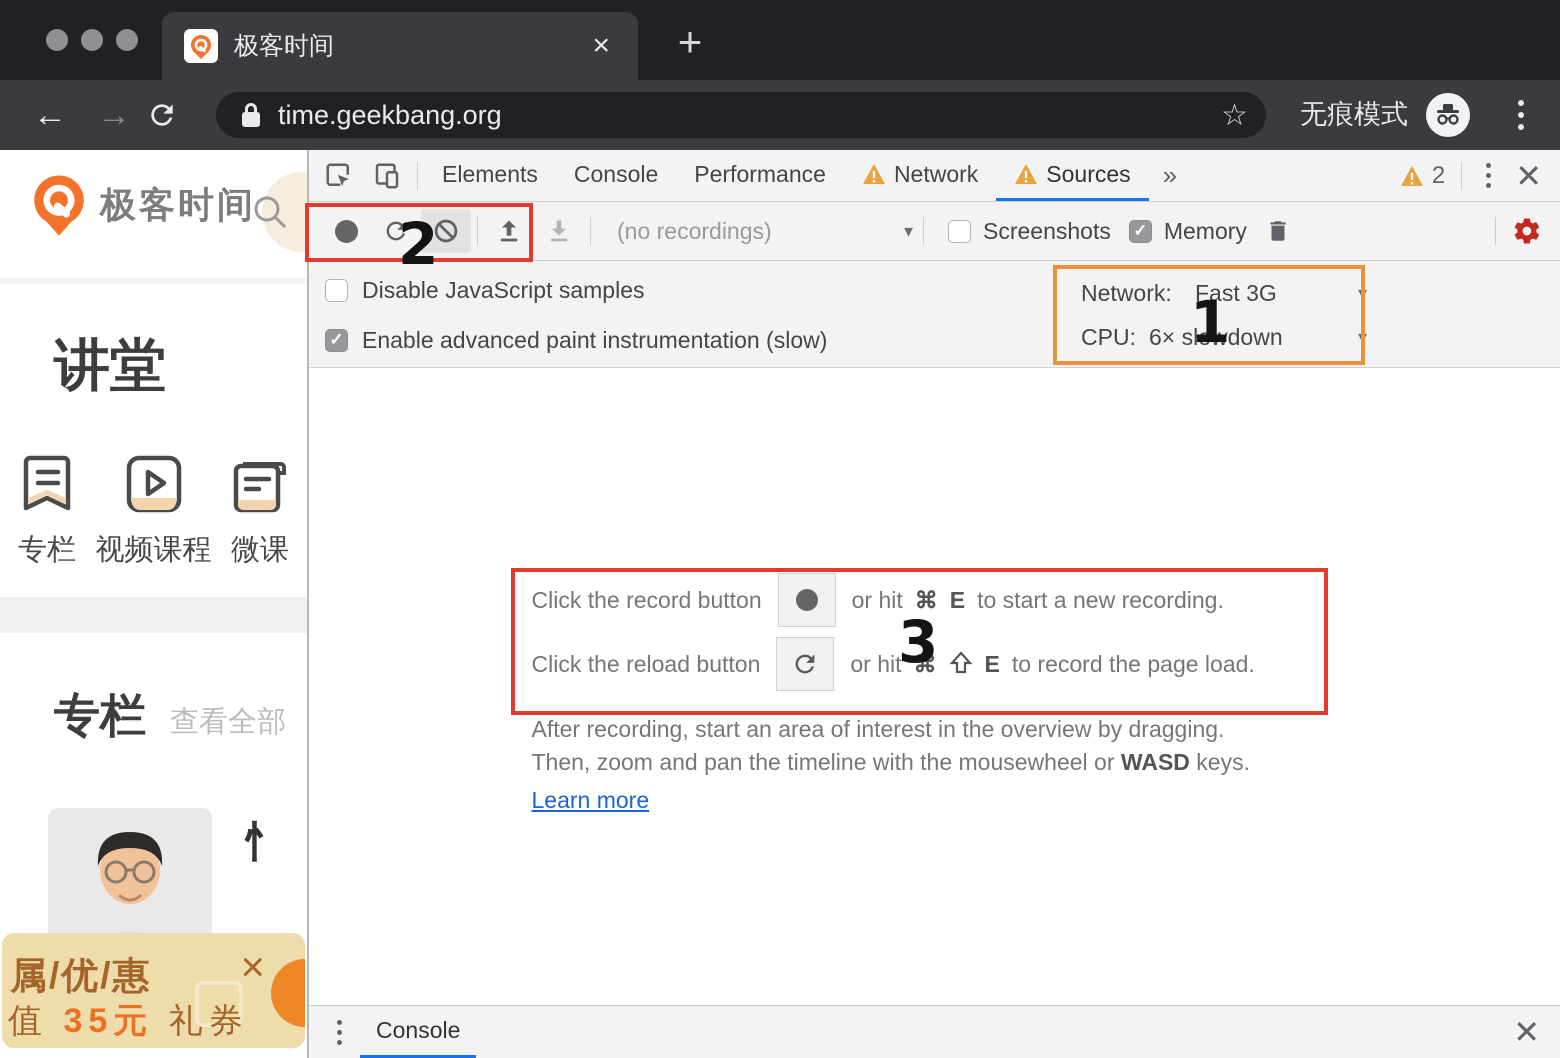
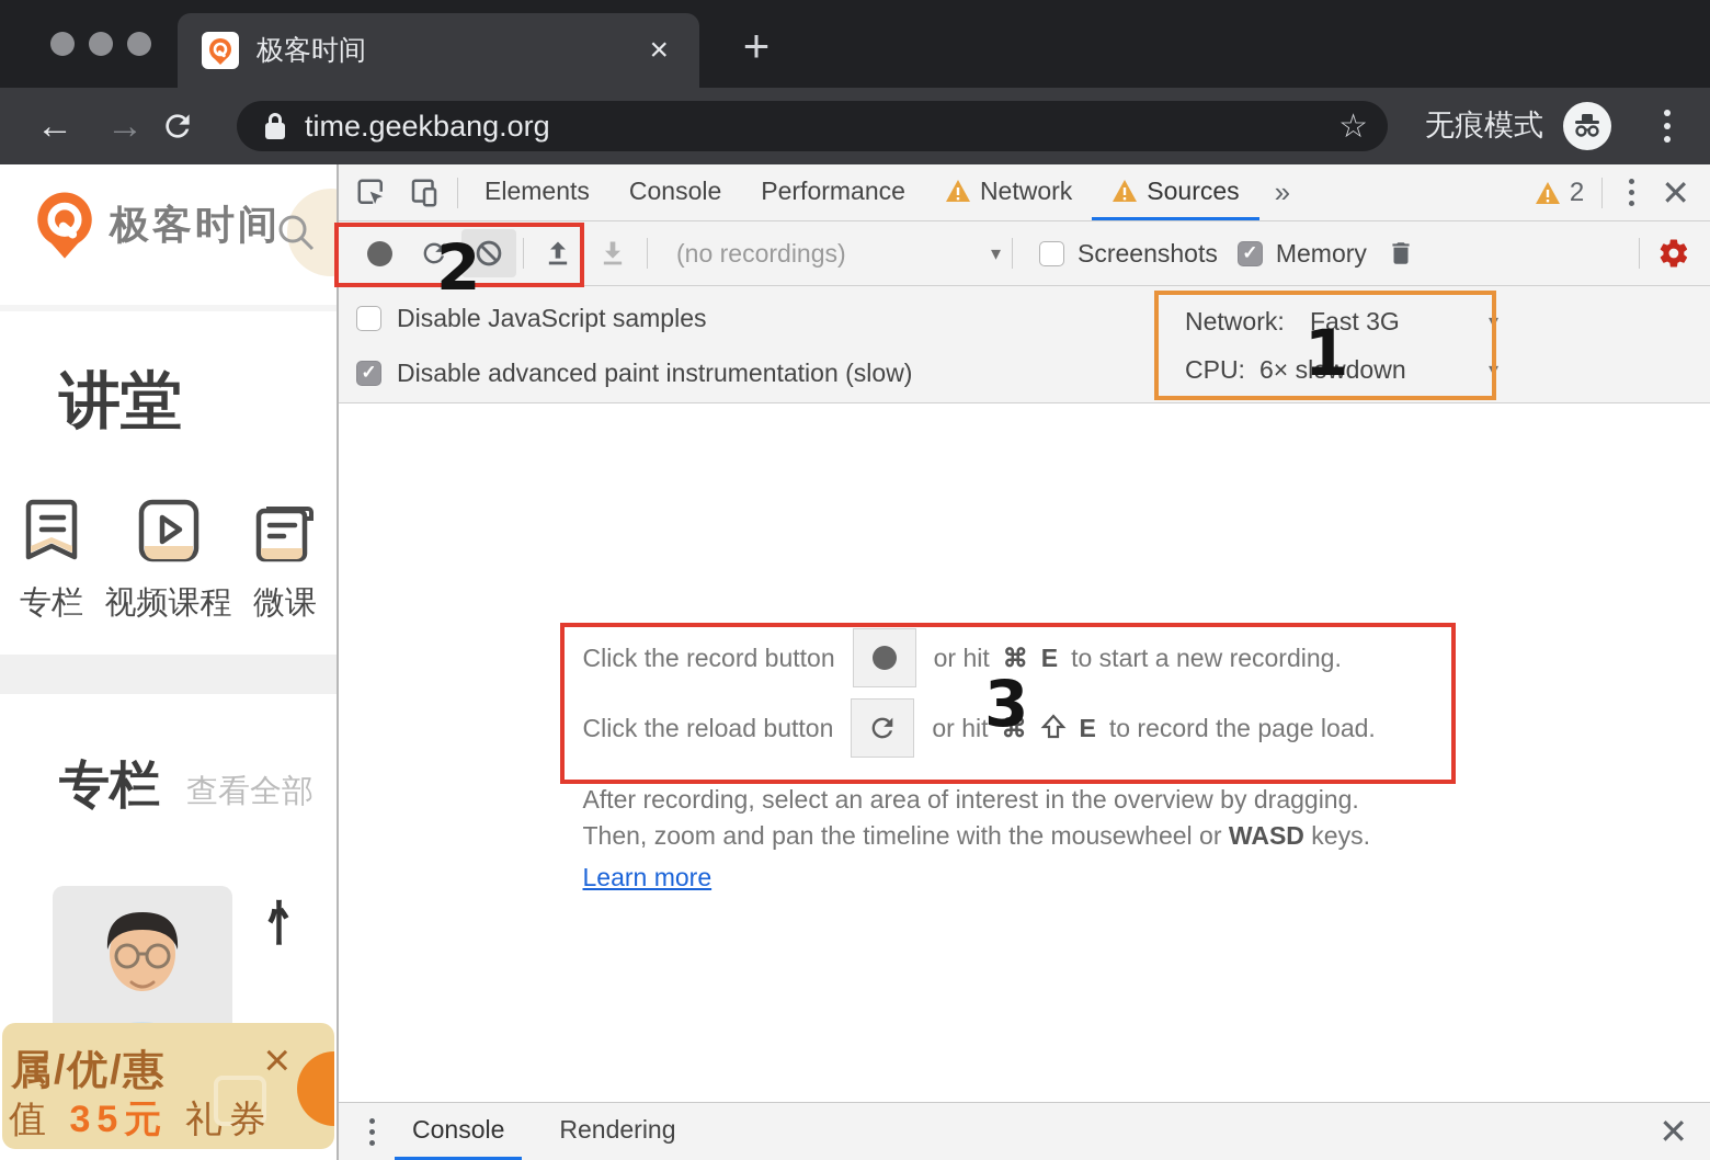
  极客时间
  ×
  +
  ←
  →
  time.geekbang.org
  ☆
  无痕模式
  极客时间
  讲堂
  专栏
  视频课程
  微课
  专栏
  查看全部
  忄
  属/优/惠
  值 35元 礼券
  ×
  Elements
  Console
  Performance
  Network
  Sources
  »
  2
  ✕
  (no recordings)
  ▾
  Screenshots
  ✓
  Memory
  Disable JavaScript samples
  ✓
- Enable advanced paint instrumentation (slow)
+ Disable advanced paint instrumentation (slow)
  Network:
  Fast 3G
  ▾
  CPU:
  6× slowdown
  ▾
  Click the record button
  or hit
  ⌘
  E
  to start a new recording.
  Click the reload button
  or hit
  ⌘
  E
  to record the page load.
- After recording, start an area of interest in the overview by dragging.
+ After recording, select an area of interest in the overview by dragging.
  Then, zoom and pan the timeline with the mousewheel or WASD keys.
  Learn more
  Console
+ Rendering
  ✕
  2
  1
  3
